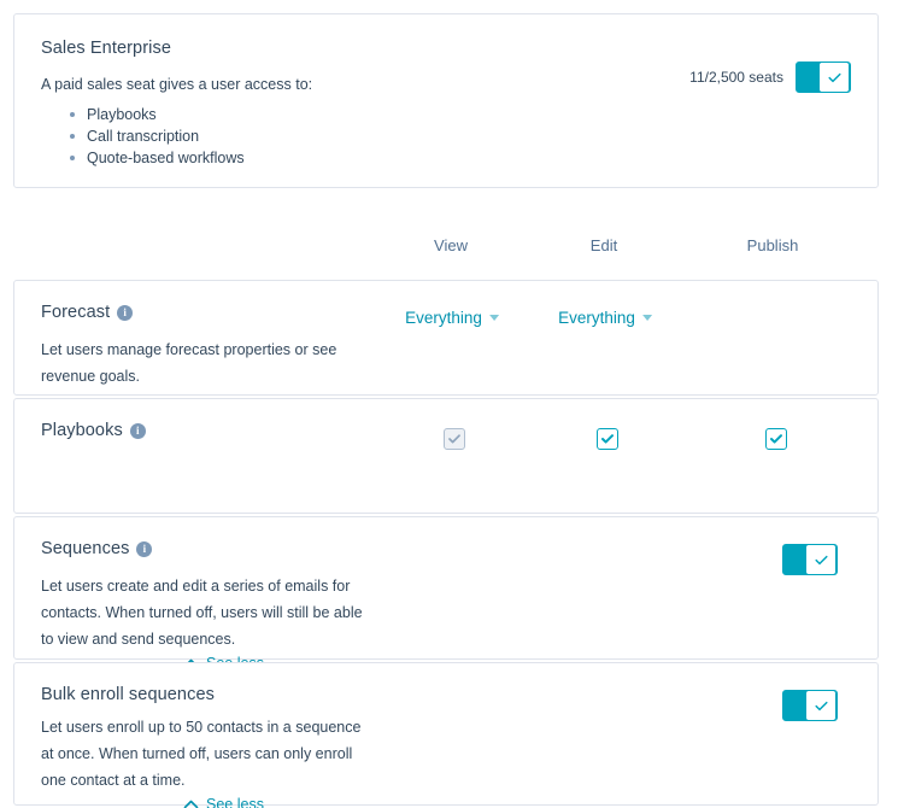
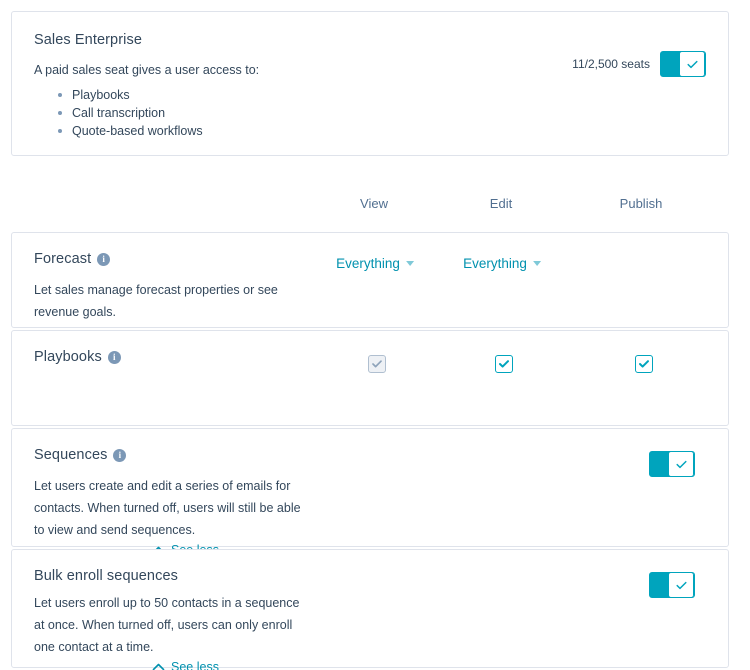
  Sales Enterprise
  A paid sales seat gives a user access to:
  Playbooks
  Call transcription
  Quote-based workflows
  11/2,500 seats
  View
  Edit
  Publish
  Forecast
  i
- Let users manage forecast properties or see revenue goals.
+ Let sales manage forecast properties or see revenue goals.
  Everything
  Everything
  Playbooks
  i
  Sequences
  i
  Let users create and edit a series of emails for contacts. When turned off, users will still be able to view and send sequences.
  Bulk enroll sequences
  Let users enroll up to 50 contacts in a sequence at once. When turned off, users can only enroll one contact at a time.
  See less
